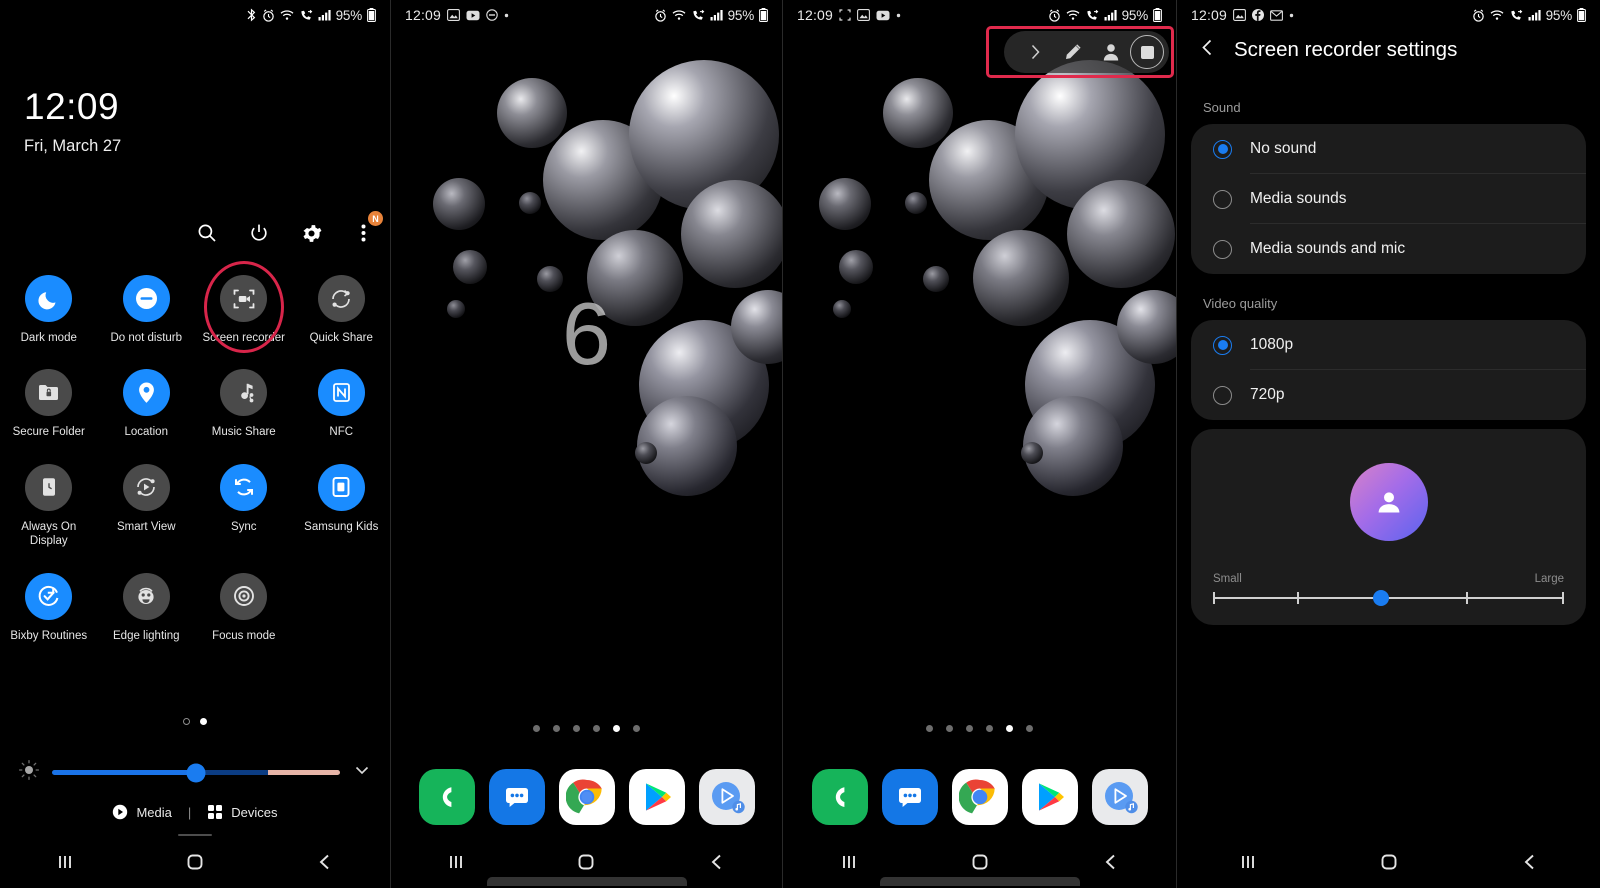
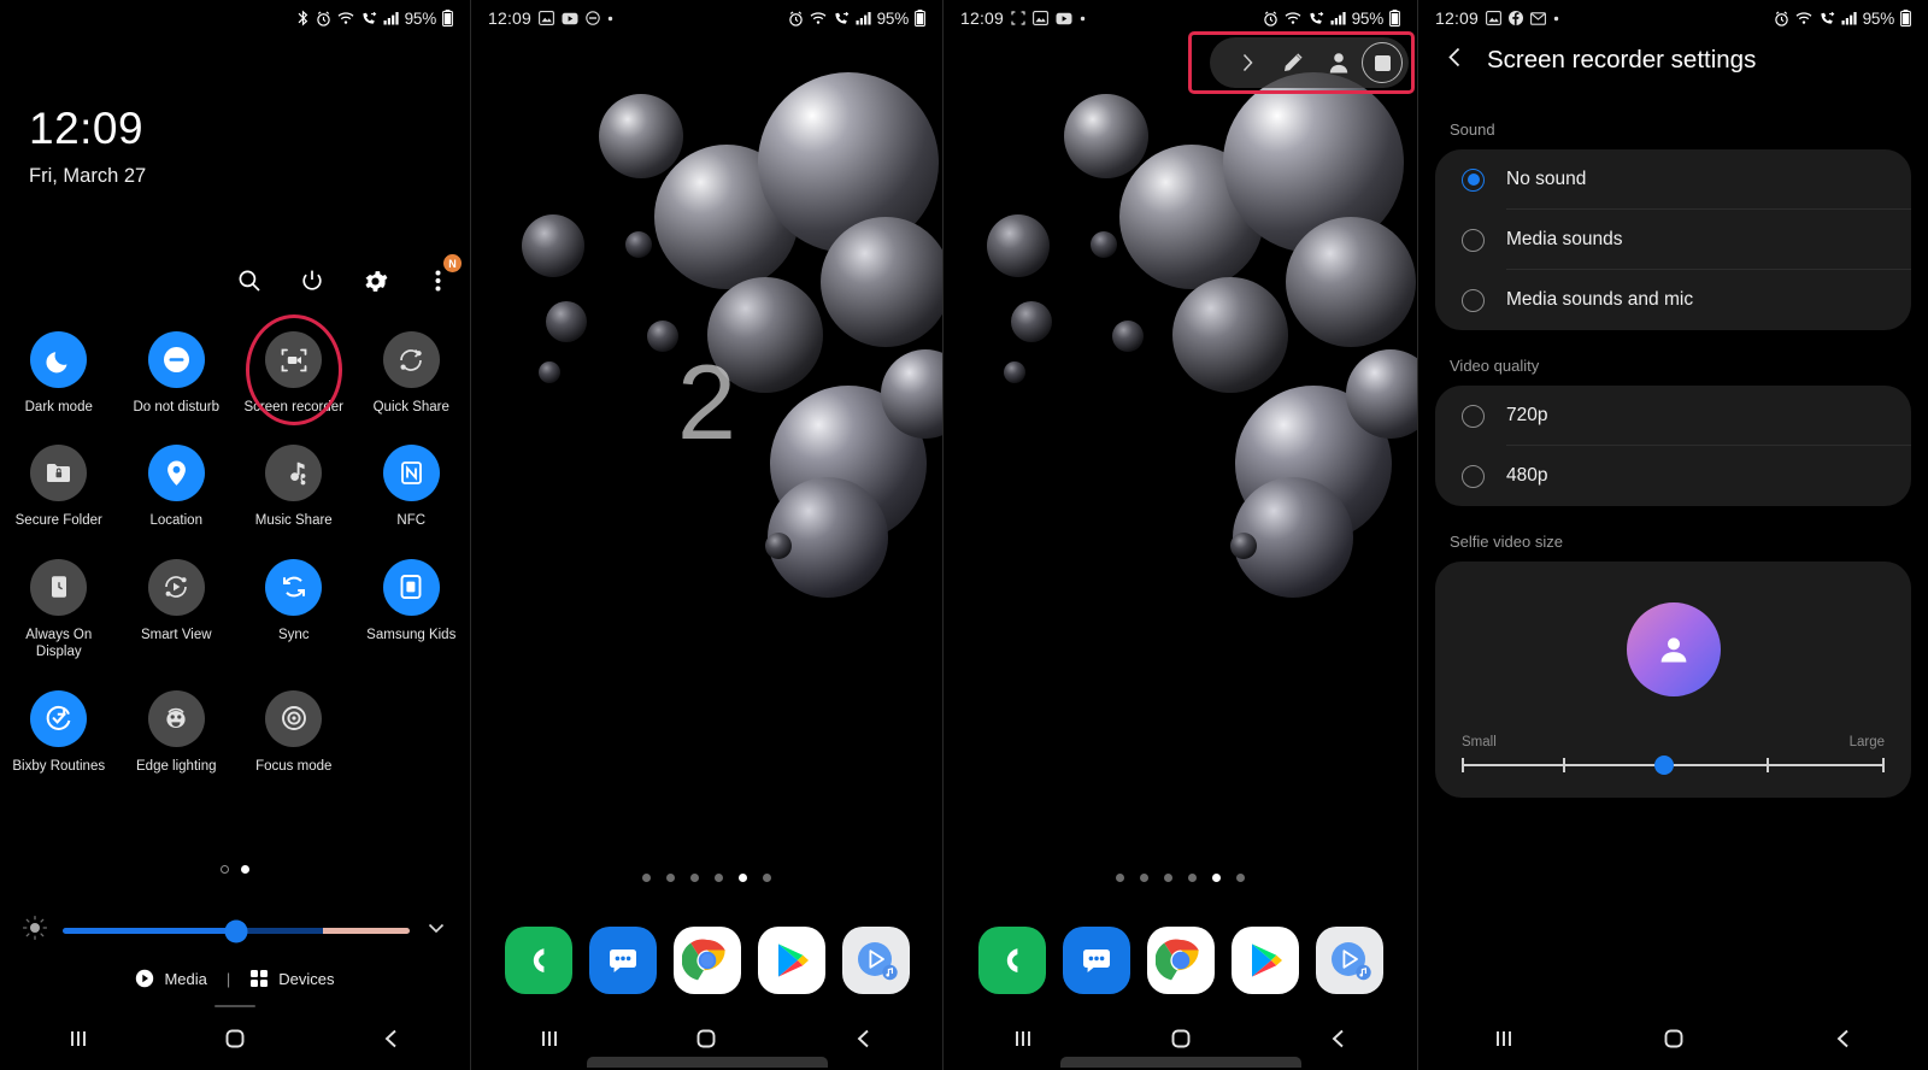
  95%
  12:09
  Fri, March 27
  N
  Dark mode
  Do not disturb
  Screen recorder
  Quick Share
  Secure Folder
  Location
  Music Share
  NFC
  Always On Display
  Smart View
  Sync
  Samsung Kids
  Bixby Routines
  Edge lighting
  Focus mode
  Media
  |
  Devices
  12:09
  95%
- 6
+ 2
  12:09
  95%
  12:09
  95%
  Screen recorder settings
  Sound
  No sound
  Media sounds
  Media sounds and mic
  Video quality
- 1080p
  720p
+ 480p
+ Selfie video size
  Small
  Large
